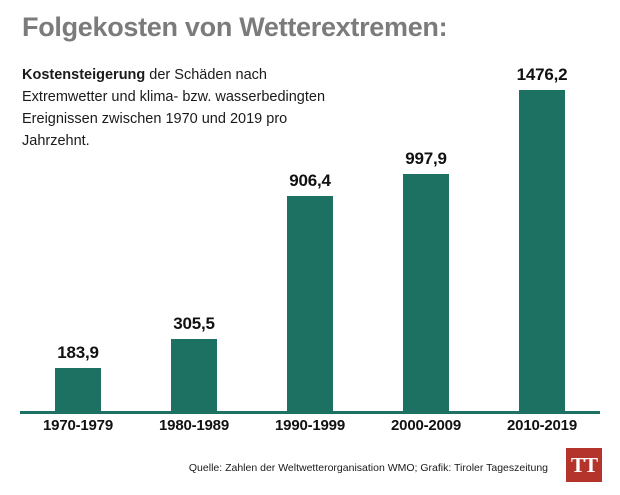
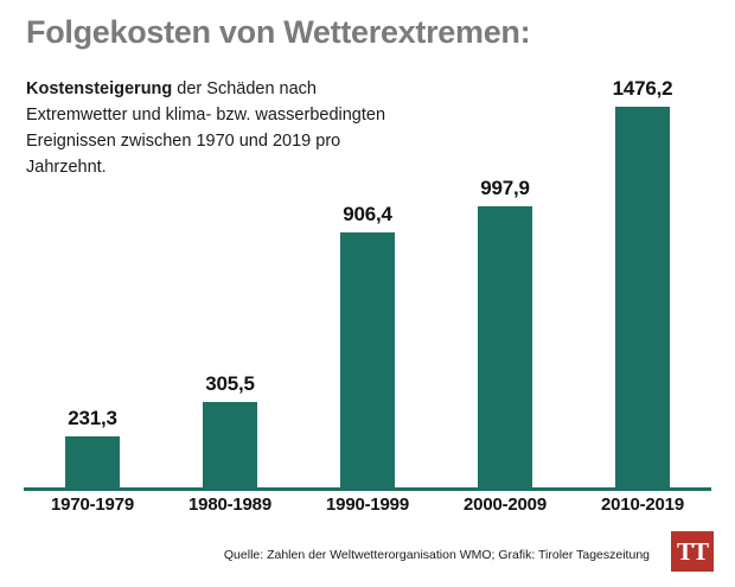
  Folgekosten von Wetterextremen:
  Kostensteigerung der Schäden nach Extremwetter und klima- bzw. wasserbedingten Ereignissen zwischen 1970 und 2019 pro Jahrzehnt.
- 183,9
+ 231,3
  305,5
  906,4
  997,9
  1476,2
  1970-1979
  1980-1989
  1990-1999
  2000-2009
  2010-2019
  Quelle: Zahlen der Weltwetterorganisation WMO; Grafik: Tiroler Tageszeitung
  TT
